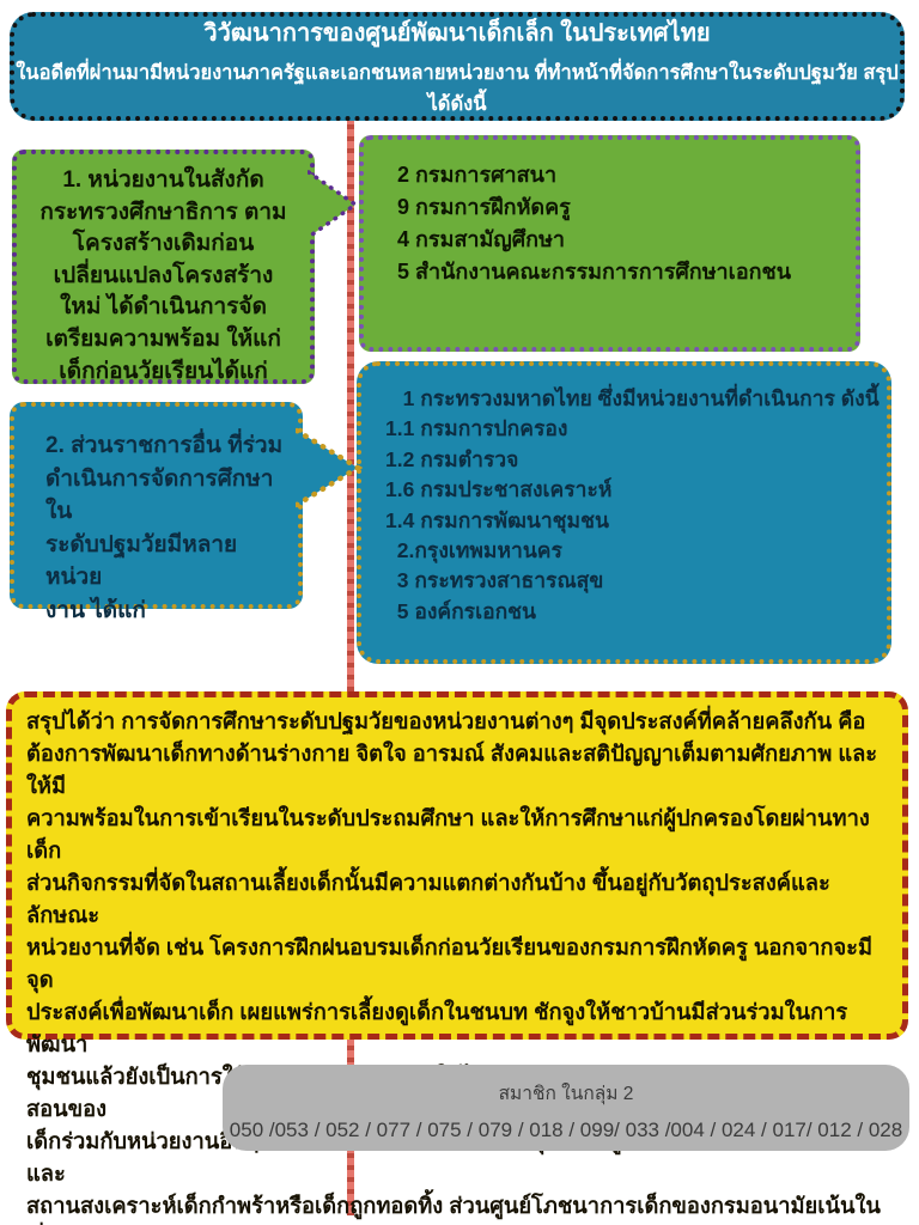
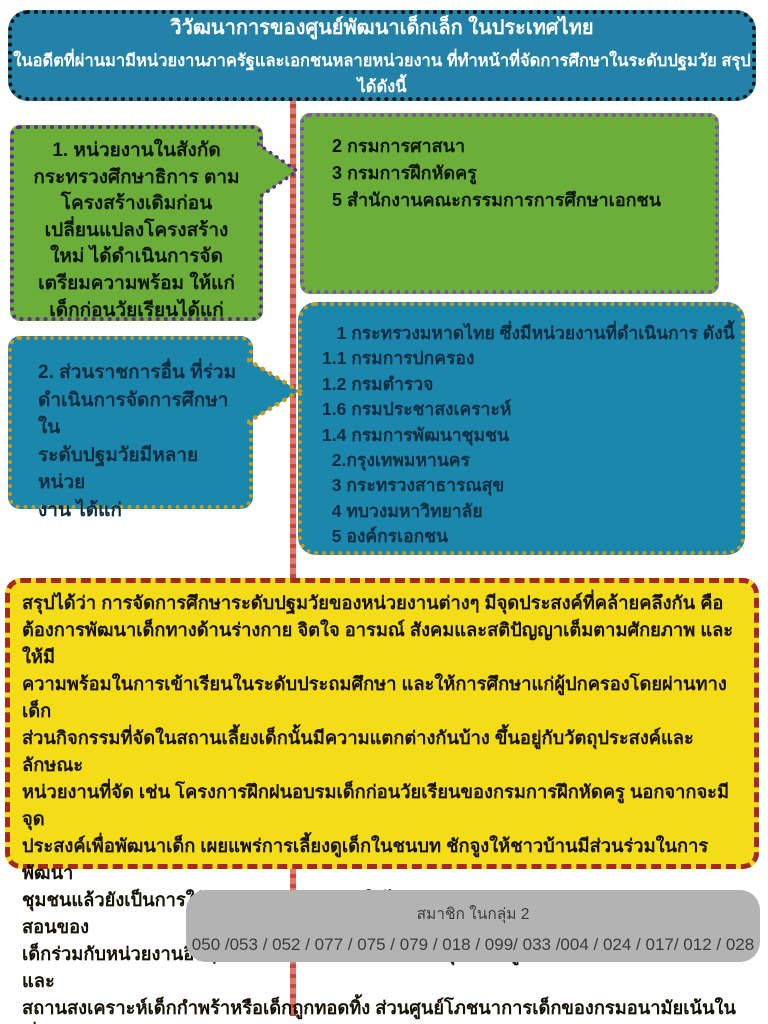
  วิวัฒนาการของศูนย์พัฒนาเด็กเล็ก ในประเทศไทย
  ในอดีตที่ผ่านมามีหน่วยงานภาครัฐและเอกชนหลายหน่วยงาน ที่ทำหน้าที่จัดการศึกษาในระดับปฐมวัย สรุปได้ดังนี้
  1. หน่วยงานในสังกัด
  กระทรวงศึกษาธิการ ตาม
  โครงสร้างเดิมก่อน
  เปลี่ยนแปลงโครงสร้าง
  ใหม่ ได้ดำเนินการจัด
  เตรียมความพร้อม ให้แก่
  เด็กก่อนวัยเรียนได้แก่
  2 กรมการศาสนา
- 9 กรมการฝึกหัดครู
+ 3 กรมการฝึกหัดครู
- 4 กรมสามัญศึกษา
  5 สำนักงานคณะกรรมการการศึกษาเอกชน
  2. ส่วนราชการอื่น ที่ร่วม
  ดำเนินการจัดการศึกษาใน
  ระดับปฐมวัยมีหลายหน่วย
  งาน ได้แก่
  1 กระทรวงมหาดไทย ซึ่งมีหน่วยงานที่ดำเนินการ ดังนี้
  1.1 กรมการปกครอง
  1.2 กรมตำรวจ
  1.6 กรมประชาสงเคราะห์
  1.4 กรมการพัฒนาชุมชน
  2.กรุงเทพมหานคร
  3 กระทรวงสาธารณสุข
+ 4 ทบวงมหาวิทยาลัย
  5 องค์กรเอกชน
  สรุปได้ว่า การจัดการศึกษาระดับปฐมวัยของหน่วยงานต่างๆ มีจุดประสงค์ที่คล้ายคลึงกัน คือ
  ต้องการพัฒนาเด็กทางด้านร่างกาย จิตใจ อารมณ์ สังคมและสติปัญญาเต็มตามศักยภาพ และให้มี
  ความพร้อมในการเข้าเรียนในระดับประถมศึกษา และให้การศึกษาแก่ผู้ปกครองโดยผ่านทางเด็ก
  ส่วนกิจกรรมที่จัดในสถานเลี้ยงเด็กนั้นมีความแตกต่างกันบ้าง ขึ้นอยู่กับวัตถุประสงค์และลักษณะ
  หน่วยงานที่จัด เช่น โครงการฝึกฝนอบรมเด็กก่อนวัยเรียนของกรมการฝึกหัดครู นอกจากจะมีจุด
  ประสงค์เพื่อพัฒนาเด็ก เผยแพร่การเลี้ยงดูเด็กในชนบท ชักจูงให้ชาวบ้านมีส่วนร่วมในการพัฒนา
  สถานสงเคราะห์เด็กกำพร้าหรือเด็กถูกทอดทิ้ง ส่วนศูนย์โภชนาการเด็กของกรมอนามัยเน้นใน
  สมาชิก ในกลุ่ม 2
  050 /053 / 052 / 077 / 075 / 079 / 018 / 099/ 033 /004 / 024 / 017/ 012 / 028
